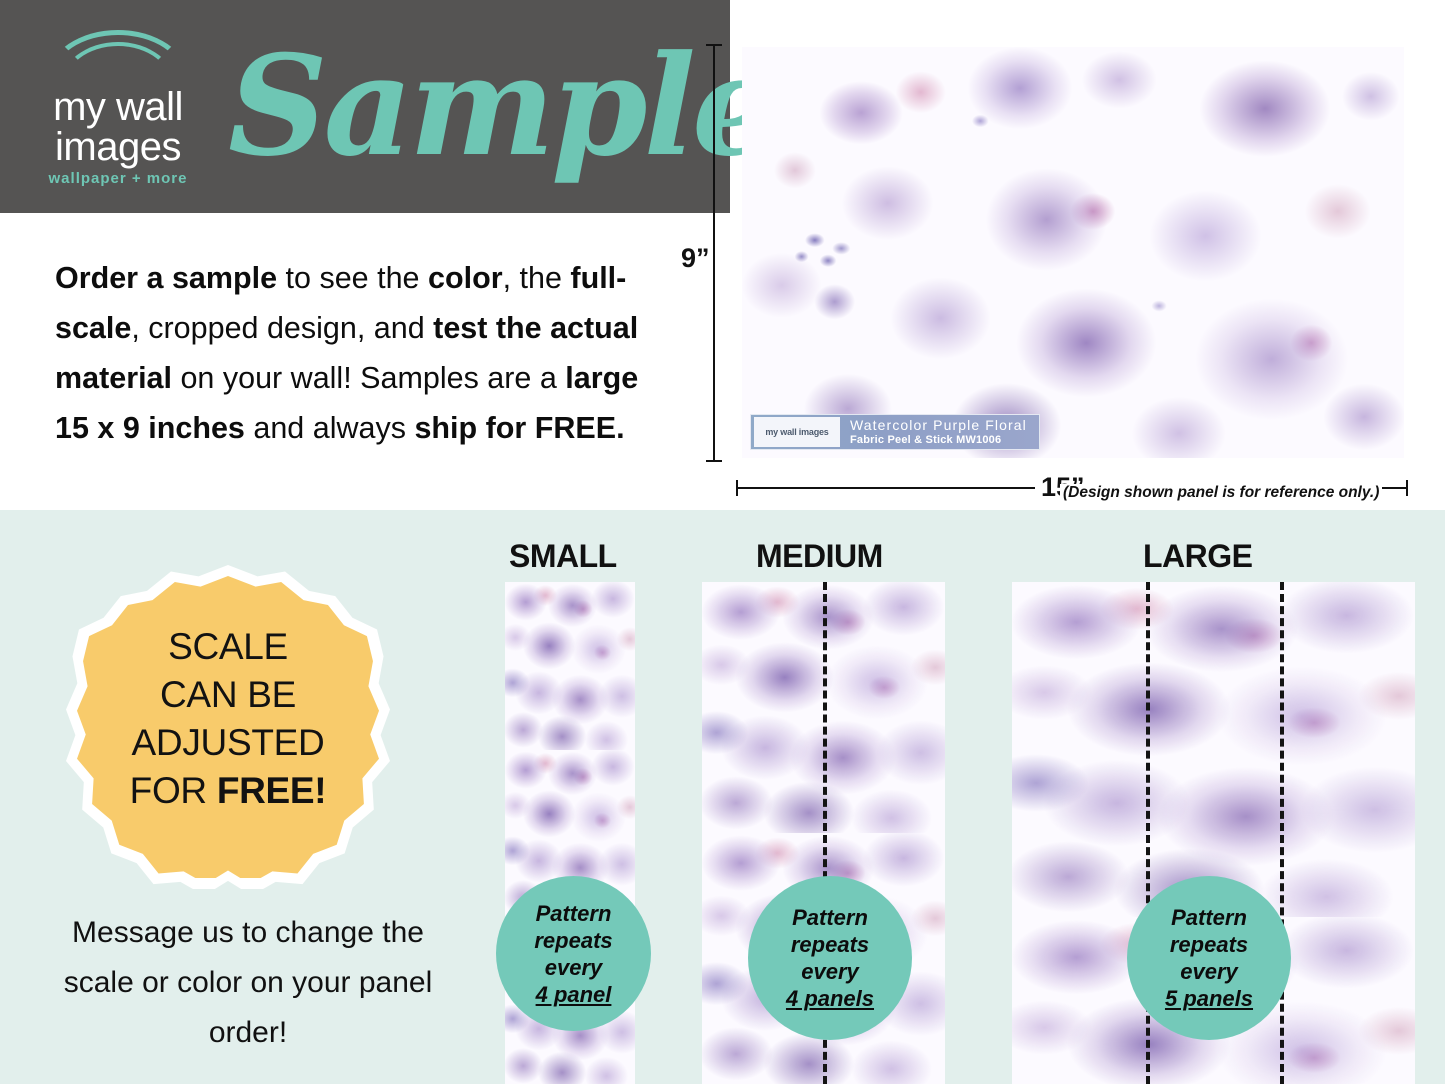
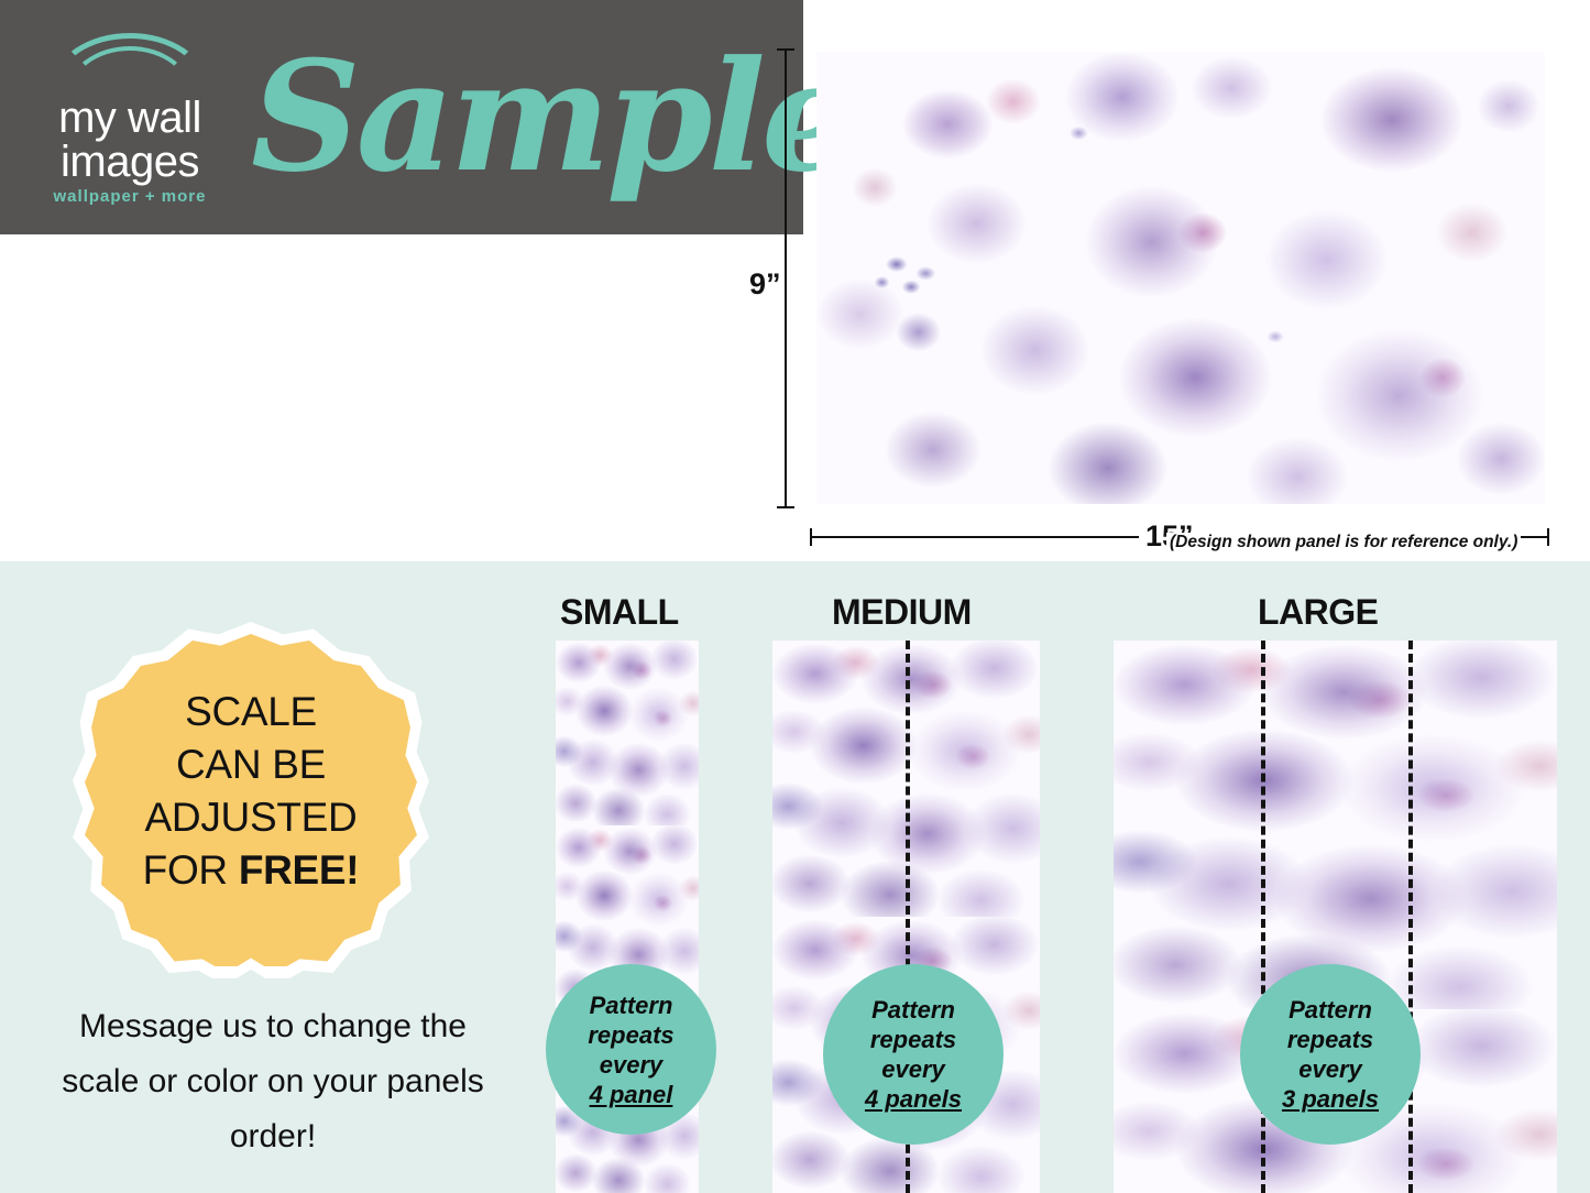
  my wall
  images
  wallpaper + more
  Sample
- Order a sample to see the color, the full-scale, cropped design, and test the actual material on your wall! Samples are a large 15 x 9 inches and always ship for FREE.
- my wall images
- Watercolor Purple Floral
- Fabric Peel & Stick MW1006
  9”
  (Design shown panel is for reference only.)
  SCALE
  CAN BE
  ADJUSTED
  FOR FREE!
- Message us to change the scale or color on your panel order!
+ Message us to change the scale or color on your panels order!
  SMALL
  MEDIUM
  LARGE
  Pattern
  repeats
  every
  4 panel
  Pattern
  repeats
  every
  4 panels
  Pattern
  repeats
  every
- 5 panels
+ 3 panels
